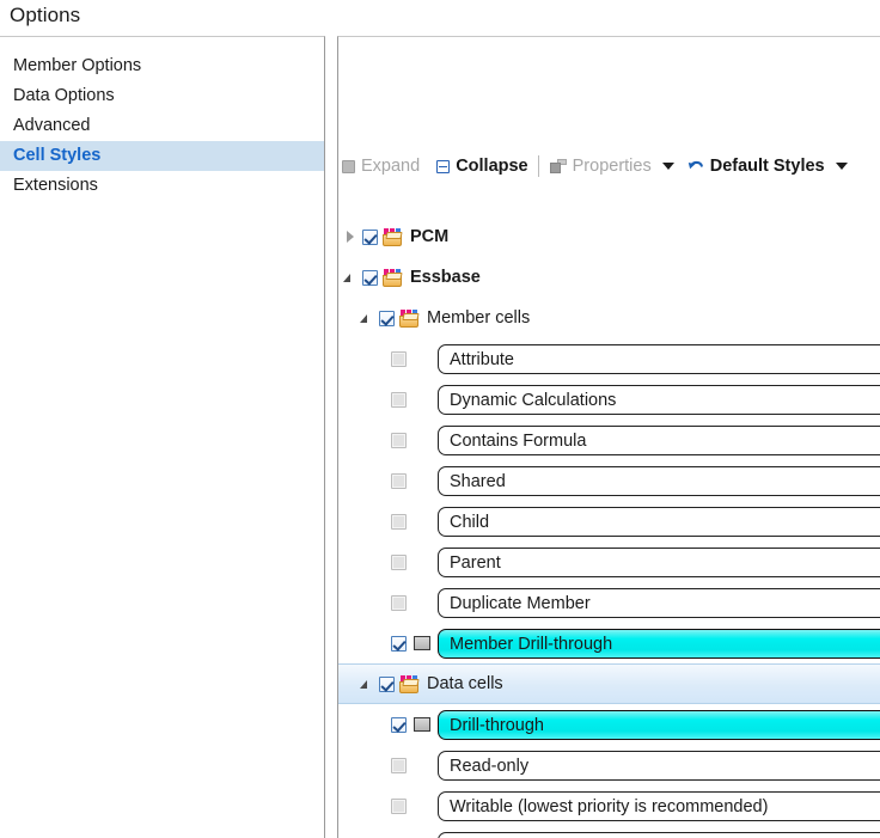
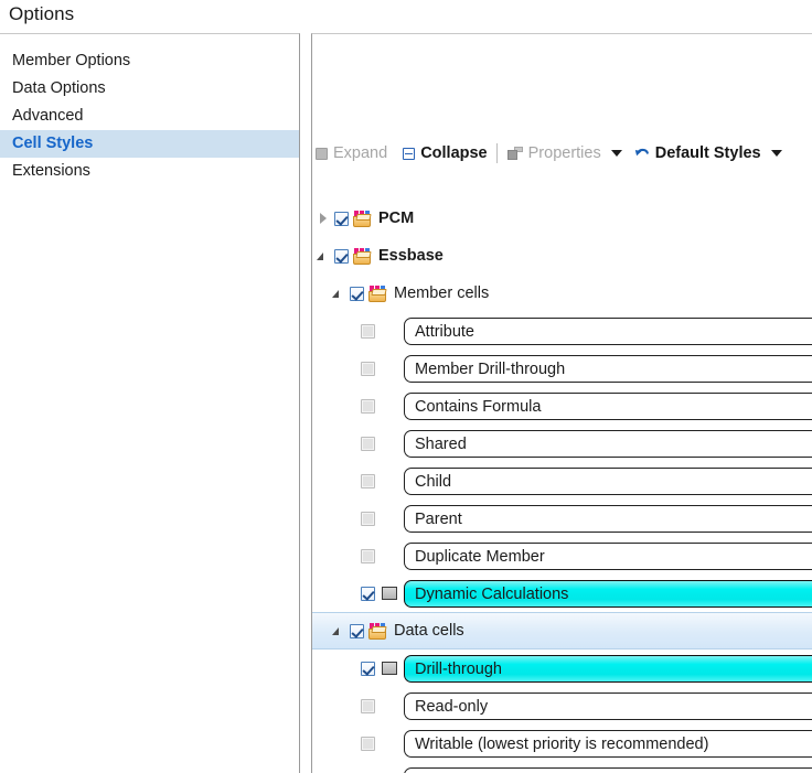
  Options
  Member Options
  Data Options
  Advanced
  Cell Styles
  Extensions
  Expand
  Collapse
  Properties
  Default Styles
  PCM
  Essbase
  Member cells
  Attribute
- Dynamic Calculations
+ Member Drill-through
  Contains Formula
  Shared
  Child
  Parent
  Duplicate Member
- Member Drill-through
+ Dynamic Calculations
  Data cells
  Drill-through
  Read-only
  Writable (lowest priority is recommended)
